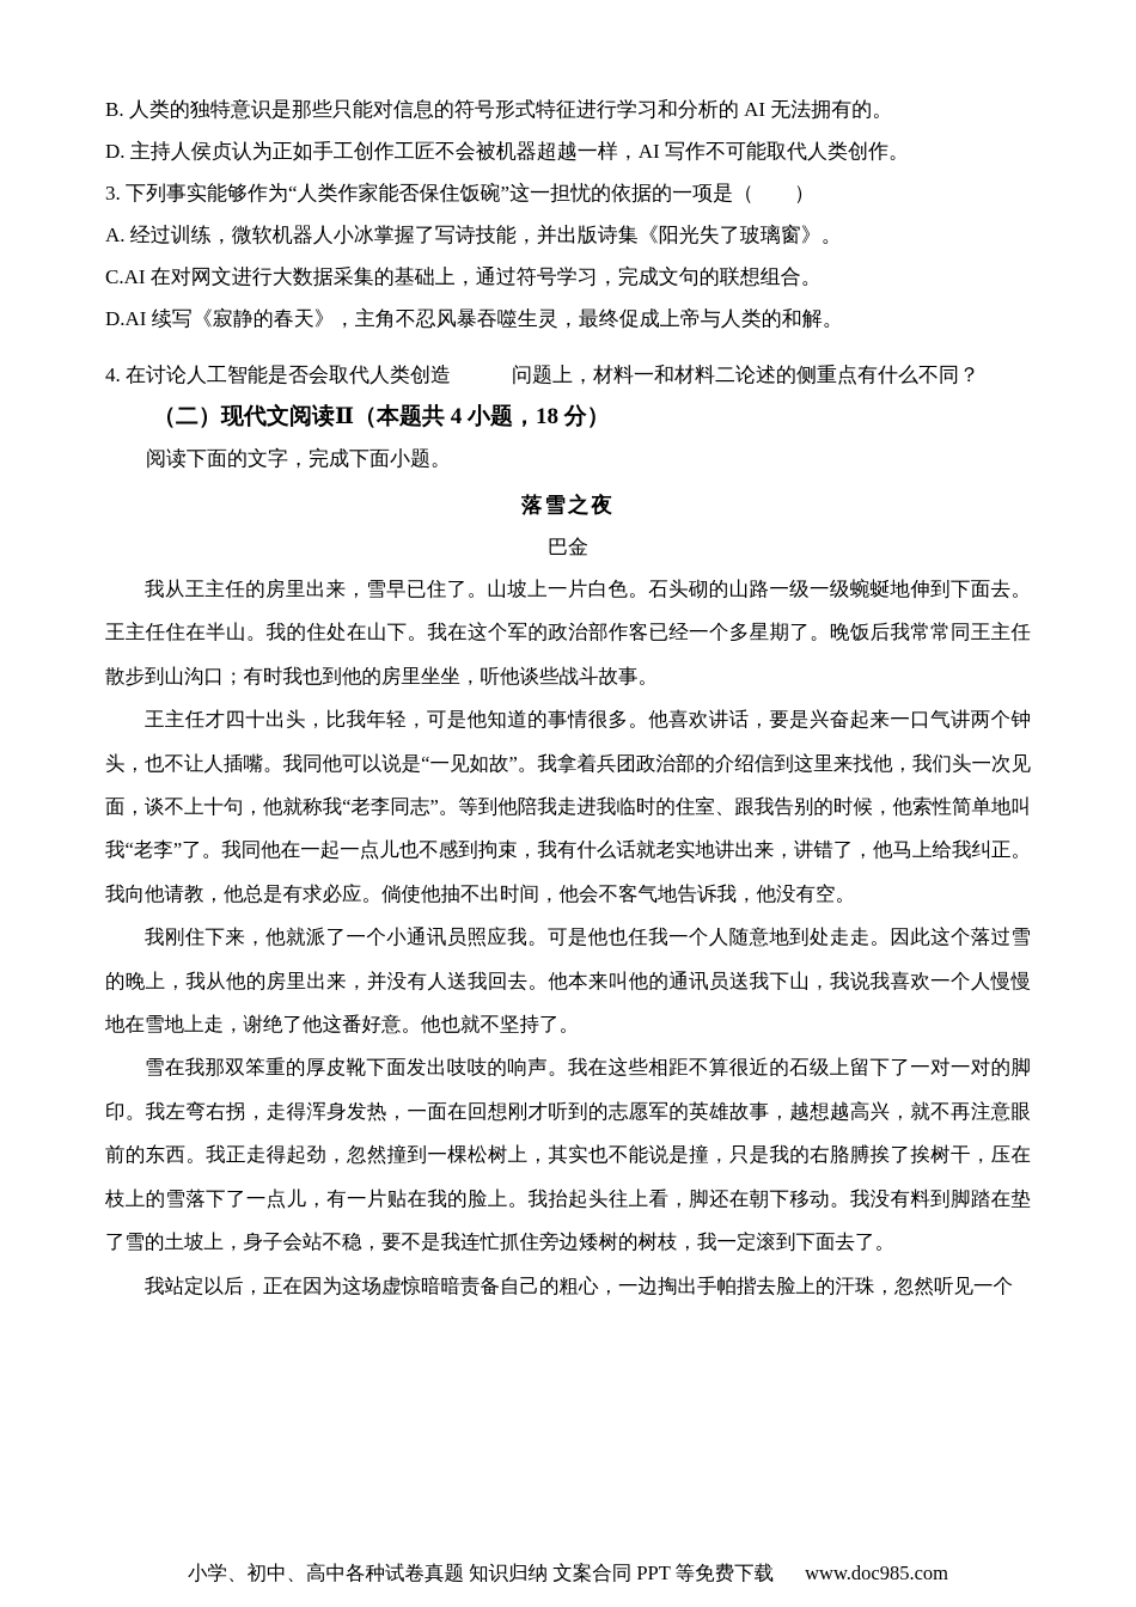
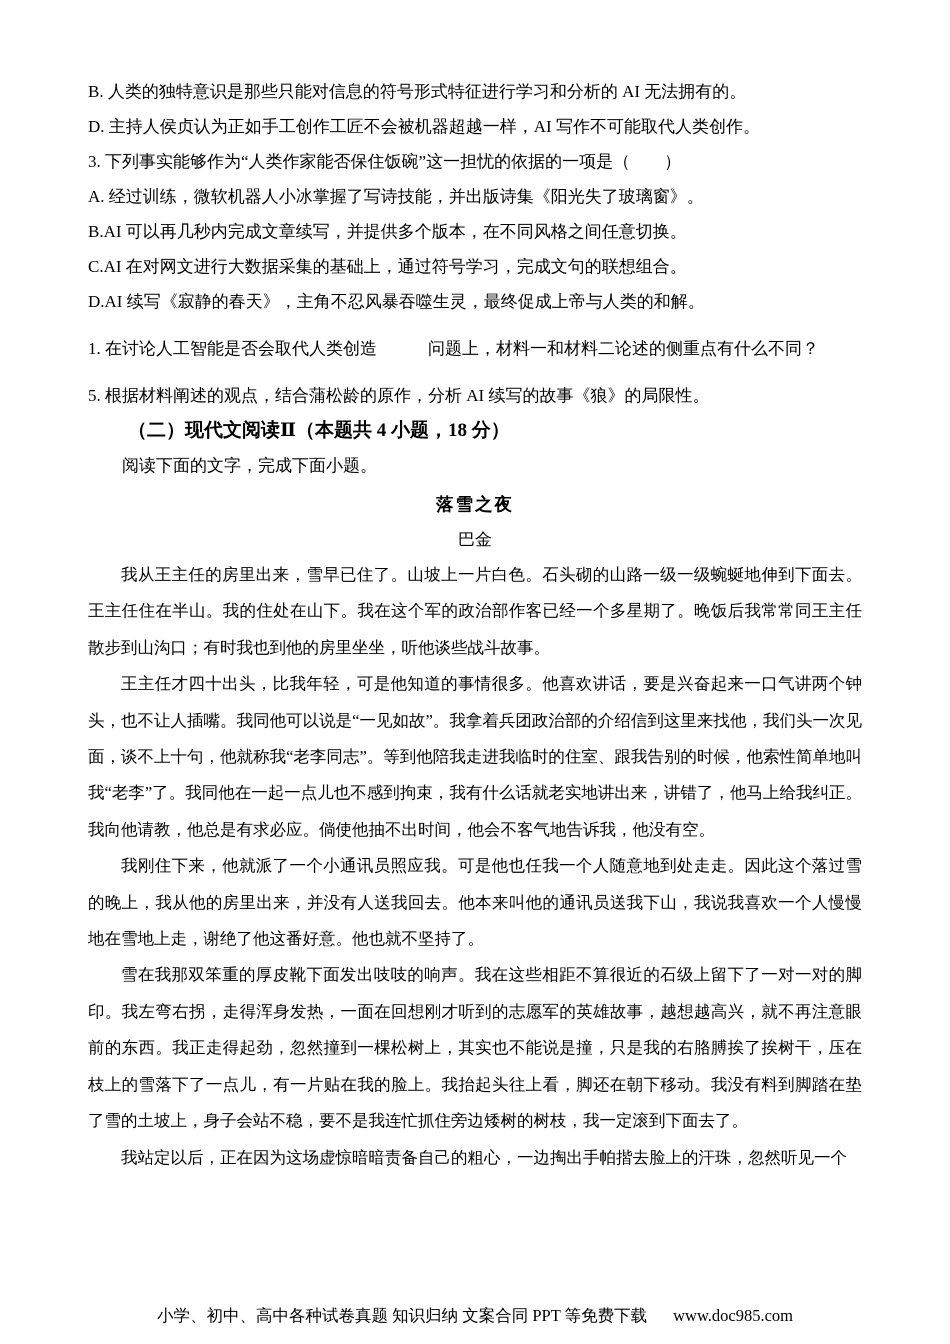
  B. 人类的独特意识是那些只能对信息的符号形式特征进行学习和分析的 AI 无法拥有的。
  D. 主持人侯贞认为正如手工创作工匠不会被机器超越一样，AI 写作不可能取代人类创作。
  3. 下列事实能够作为“人类作家能否保住饭碗”这一担忧的依据的一项是（ ）
  A. 经过训练，微软机器人小冰掌握了写诗技能，并出版诗集《阳光失了玻璃窗》。
+ B.AI 可以再几秒内完成文章续写，并提供多个版本，在不同风格之间任意切换。
  C.AI 在对网文进行大数据采集的基础上，通过符号学习，完成文句的联想组合。
  D.AI 续写《寂静的春天》，主角不忍风暴吞噬生灵，最终促成上帝与人类的和解。
- 4. 在讨论人工智能是否会取代人类创造 问题上，材料一和材料二论述的侧重点有什么不同？
+ 1. 在讨论人工智能是否会取代人类创造 问题上，材料一和材料二论述的侧重点有什么不同？
+ 5. 根据材料阐述的观点，结合蒲松龄的原作，分析 AI 续写的故事《狼》的局限性。
  （二）现代文阅读Ⅱ（本题共 4 小题，18 分）
  阅读下面的文字，完成下面小题。
  落雪之夜
  巴金
  我从王主任的房里出来，雪早已住了。山坡上一片白色。石头砌的山路一级一级蜿蜒地伸到下面去。王主任住在半山。我的住处在山下。我在这个军的政治部作客已经一个多星期了。晚饭后我常常同王主任散步到山沟口；有时我也到他的房里坐坐，听他谈些战斗故事。
  王主任才四十出头，比我年轻，可是他知道的事情很多。他喜欢讲话，要是兴奋起来一口气讲两个钟头，也不让人插嘴。我同他可以说是“一见如故”。我拿着兵团政治部的介绍信到这里来找他，我们头一次见面，谈不上十句，他就称我“老李同志”。等到他陪我走进我临时的住室、跟我告别的时候，他索性简单地叫我“老李”了。我同他在一起一点儿也不感到拘束，我有什么话就老实地讲出来，讲错了，他马上给我纠正。我向他请教，他总是有求必应。倘使他抽不出时间，他会不客气地告诉我，他没有空。
  我刚住下来，他就派了一个小通讯员照应我。可是他也任我一个人随意地到处走走。因此这个落过雪的晚上，我从他的房里出来，并没有人送我回去。他本来叫他的通讯员送我下山，我说我喜欢一个人慢慢地在雪地上走，谢绝了他这番好意。他也就不坚持了。
  雪在我那双笨重的厚皮靴下面发出吱吱的响声。我在这些相距不算很近的石级上留下了一对一对的脚印。我左弯右拐，走得浑身发热，一面在回想刚才听到的志愿军的英雄故事，越想越高兴，就不再注意眼前的东西。我正走得起劲，忽然撞到一棵松树上，其实也不能说是撞，只是我的右胳膊挨了挨树干，压在枝上的雪落下了一点儿，有一片贴在我的脸上。我抬起头往上看，脚还在朝下移动。我没有料到脚踏在垫了雪的土坡上，身子会站不稳，要不是我连忙抓住旁边矮树的树枝，我一定滚到下面去了。
  我站定以后，正在因为这场虚惊暗暗责备自己的粗心，一边掏出手帕揩去脸上的汗珠，忽然听见一个
  小学、初中、高中各种试卷真题 知识归纳 文案合同 PPT 等免费下载 www.doc985.com
